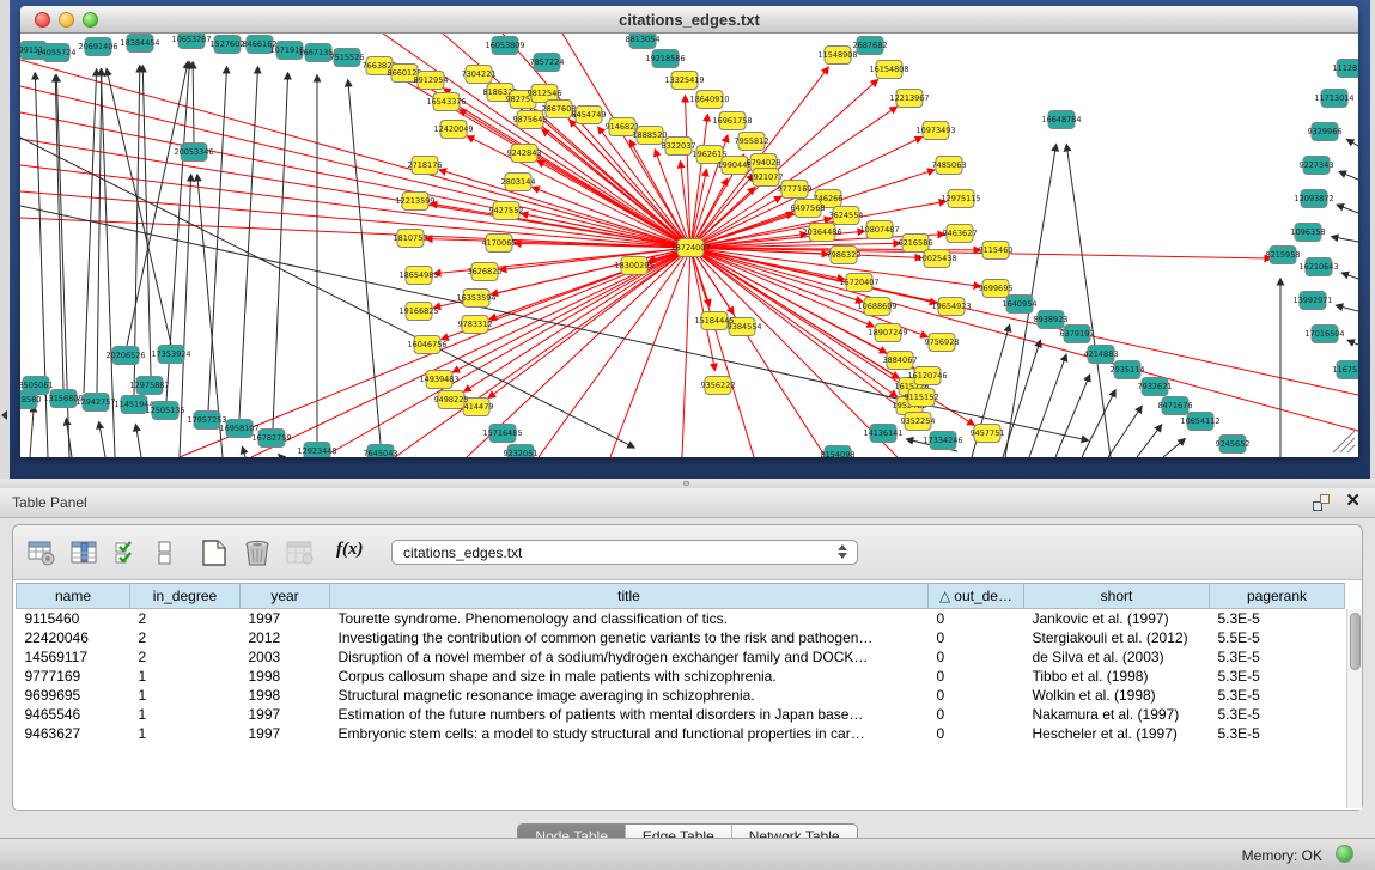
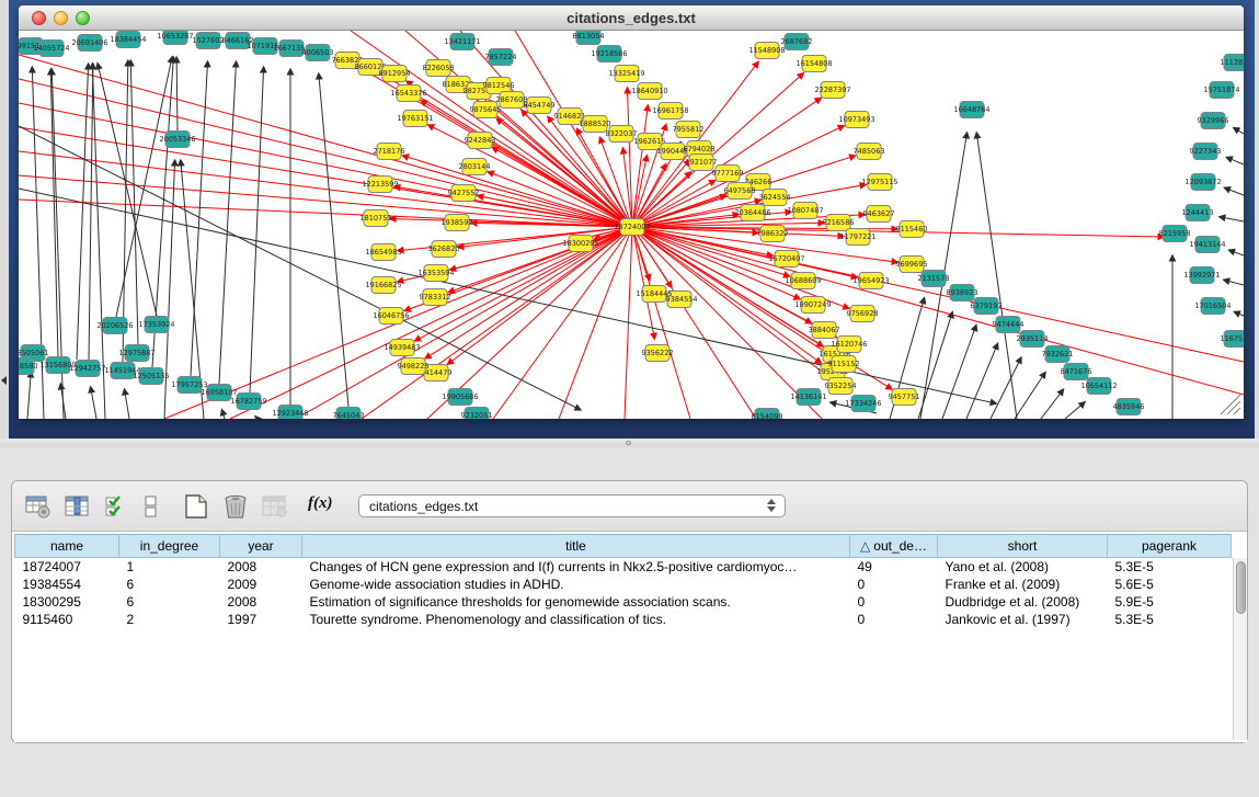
  citations_edges.txt
  14055724
  20691406
  18384454
  10653287
  1527602
  8466162
  1071915
  1667135
- 7515526
+ 4006503
- 16053809
+ 13421171
  7857224
  8813054
  19218586
  2687682
  20053346
  8505061
  13156809
  12942757
  11451944
  12975887
  20206526
  17353924
  12505135
  17957253
  16958107
  16782759
  12923448
  7645043
- 15716485
+ 19905686
  9232051
  8154098
- 1640954
+ 2131578
  8938923
  6379197
- 4214883
+ 9474444
  2935114
  7932621
  8471676
  10654112
- 9245652
+ 4835946
  17334246
  14136141
  16648784
  8215958
  11128
- 11713014
+ 15751874
  9329966
  9227343
  12093872
- 1096358
+ 1244413
- 16210643
+ 19413144
  13992971
  17016504
  11675
  13325419
  18640910
  16961758
  7955812
  1962615
  1990448
  6794028
  1921077
  9777169
  46266
  6497568
  3624554
  20364486
  10807487
  6216586
  7986322
  15720407
  10688609
  18907249
  3884067
  1615728
  9384554
  16154808
- 12213967
+ 22287397
- 7304221
+ 8226058
  81863
  98275
  9812546
  2867608
  8454749
  9146821
  1888520
  8322037
  9875645
  9242843
  2803144
  9427552
- 4170065
+ 1938592
  3626820
  16353594
  9783312
  414479
  16543376
- 12420049
+ 19763151
  2718176
  12213599
  1810753
  18654983
  19166825
  16046756
  14939483
  9498225
  766382
  866012
  8912954
  10973493
  7485063
  12975115
  9463627
- 10025438
+ 11797221
  9115460
  9699695
  19654923
  9756928
  16120746
  9115152
  9352254
  11548908
  15184445
  9356222
  18300295
  9457751
  18724007
- Table Panel
- ✕
  f(x)
  citations_edges.txt
  name	in_degree	year	title	△ out_de…	short	pagerank
+ 18724007	1	2008	Changes of HCN gene expression and I(f) currents in Nkx2.5-positive cardiomyoc…	49	Yano et al. (2008)	5.3E-5
+ 19384554	6	2009	Genome-wide association studies in ADHD.	0	Franke et al. (2009)	5.6E-5
+ 18300295	6	2008	Estimation of significance thresholds for genomewide association scans.	0	Dudbridge et al. (2008)	5.9E-5
  9115460	2	1997	Tourette syndrome. Phenomenology and classification of tics.	0	Jankovic et al. (1997)	5.3E-5
- 22420046	2	2012	Investigating the contribution of common genetic variants to the risk and pathogen…	0	Stergiakouli et al. (2012)	5.5E-5
- 14569117	2	2003	Disruption of a novel member of a sodium/hydrogen exchanger family and DOCK…	0	de Silva et al. (2003)	5.3E-5
- 9777169	1	1998	Corpus callosum shape and size in male patients with schizophrenia.	0	Tibbo et al. (1998)	5.3E-5
- 9699695	1	1998	Structural magnetic resonance image averaging in schizophrenia.	0	Wolkin et al. (1998)	5.3E-5
- 9465546	1	1997	Estimation of the future numbers of patients with mental disorders in Japan base…	0	Nakamura et al. (1997)	5.3E-5
- 9463627	1	1997	Embryonic stem cells: a model to study structural and functional properties in car…	0	Hescheler et al. (1997)	5.3E-5
- Node Table
- Edge Table
- Network Table
- Memory: OK
